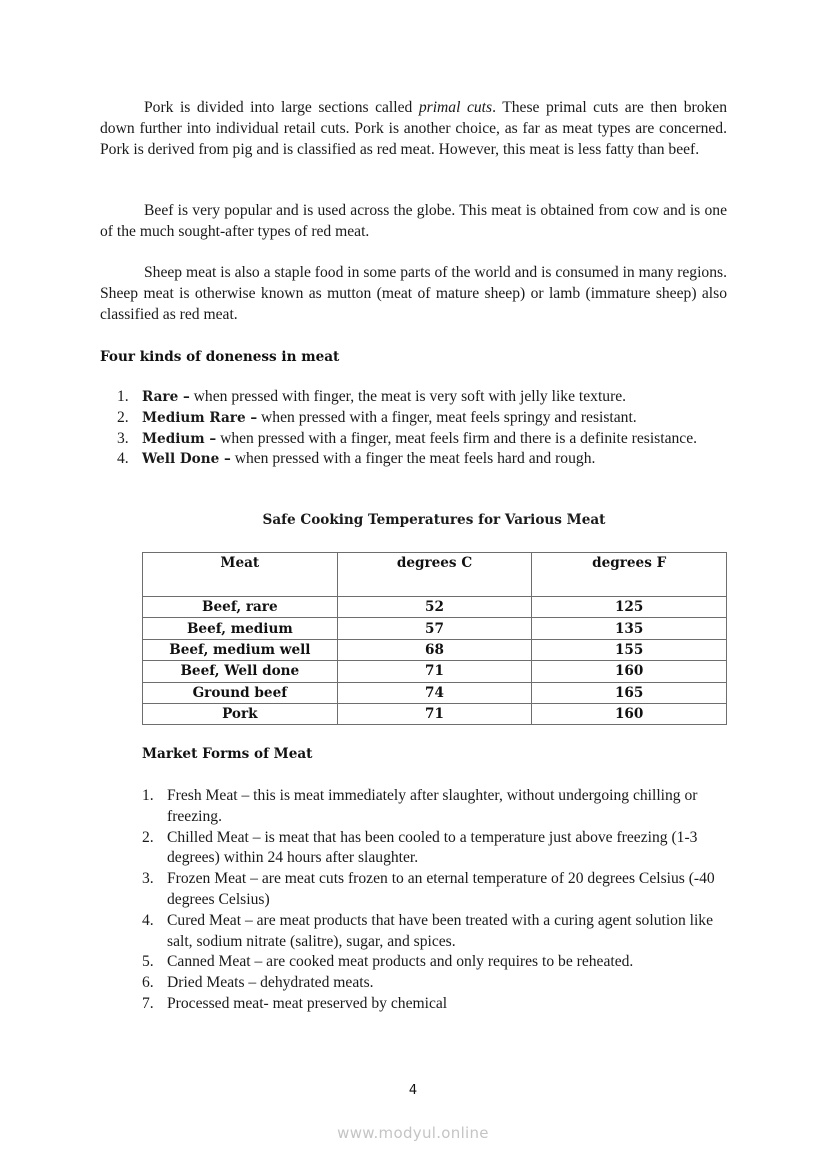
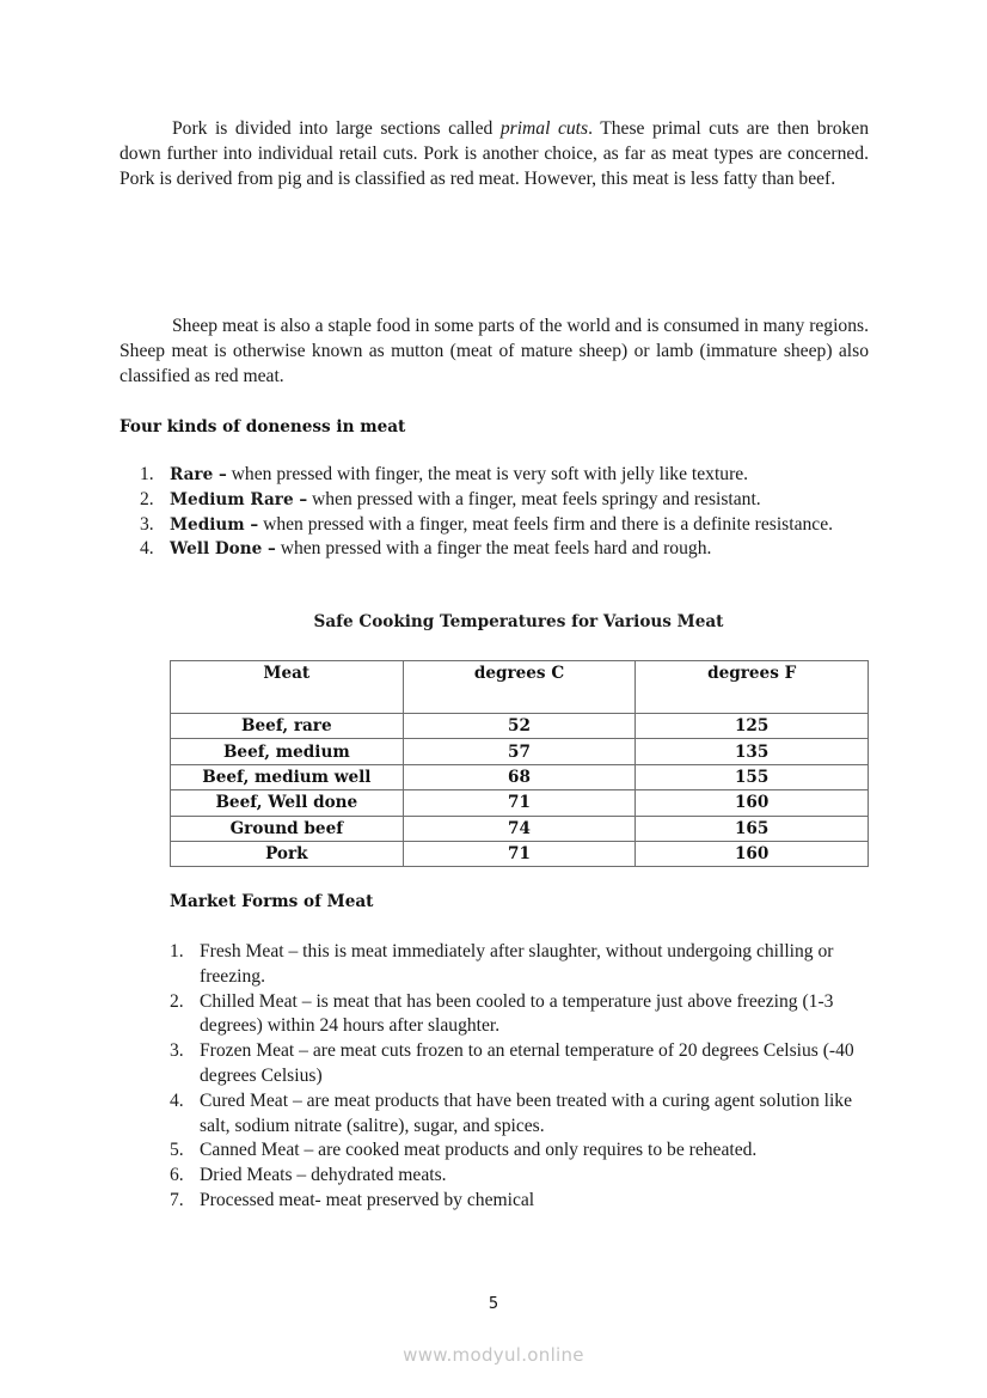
  Pork is divided into large sections called primal cuts. These primal cuts are then broken down further into individual retail cuts. Pork is another choice, as far as meat types are concerned. Pork is derived from pig and is classified as red meat. However, this meat is less fatty than beef.
- Beef is very popular and is used across the globe. This meat is obtained from cow and is one of the much sought-after types of red meat.
  Sheep meat is also a staple food in some parts of the world and is consumed in many regions. Sheep meat is otherwise known as mutton (meat of mature sheep) or lamb (immature sheep) also classified as red meat.
  Four kinds of doneness in meat
  1.
  Rare – when pressed with finger, the meat is very soft with jelly like texture.
  2.
  Medium Rare – when pressed with a finger, meat feels springy and resistant.
  3.
  Medium – when pressed with a finger, meat feels firm and there is a definite resistance.
  4.
  Well Done – when pressed with a finger the meat feels hard and rough.
  Safe Cooking Temperatures for Various Meat
  Meat	degrees C	degrees F
  Beef, rare	52	125
  Beef, medium	57	135
  Beef, medium well	68	155
  Beef, Well done	71	160
  Ground beef	74	165
  Pork	71	160
  Market Forms of Meat
  1.
  Fresh Meat – this is meat immediately after slaughter, without undergoing chilling or freezing.
  2.
  Chilled Meat – is meat that has been cooled to a temperature just above freezing (1-3 degrees) within 24 hours after slaughter.
  3.
  Frozen Meat – are meat cuts frozen to an eternal temperature of 20 degrees Celsius (-40 degrees Celsius)
  4.
  Cured Meat – are meat products that have been treated with a curing agent solution like salt, sodium nitrate (salitre), sugar, and spices.
  5.
  Canned Meat – are cooked meat products and only requires to be reheated.
  6.
  Dried Meats – dehydrated meats.
  7.
  Processed meat- meat preserved by chemical
- 4
+ 5
  www.modyul.online
